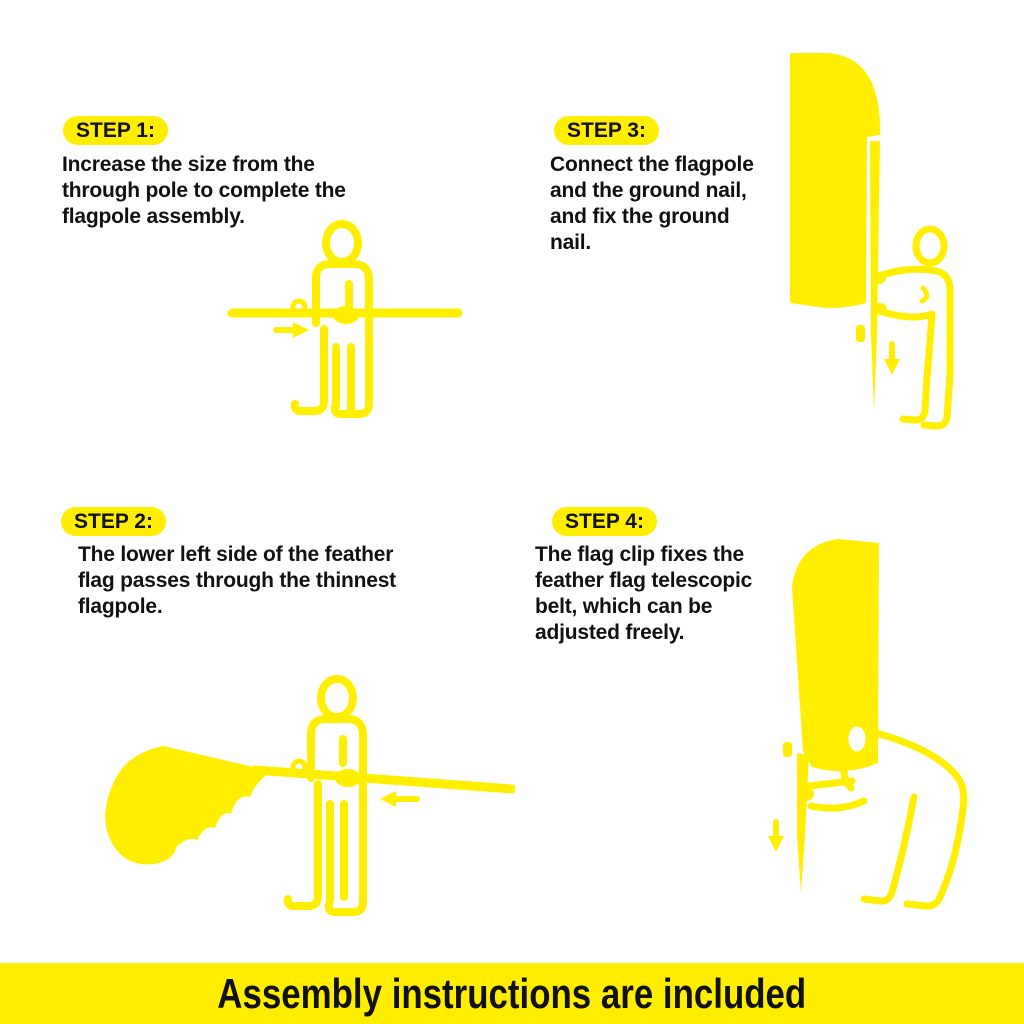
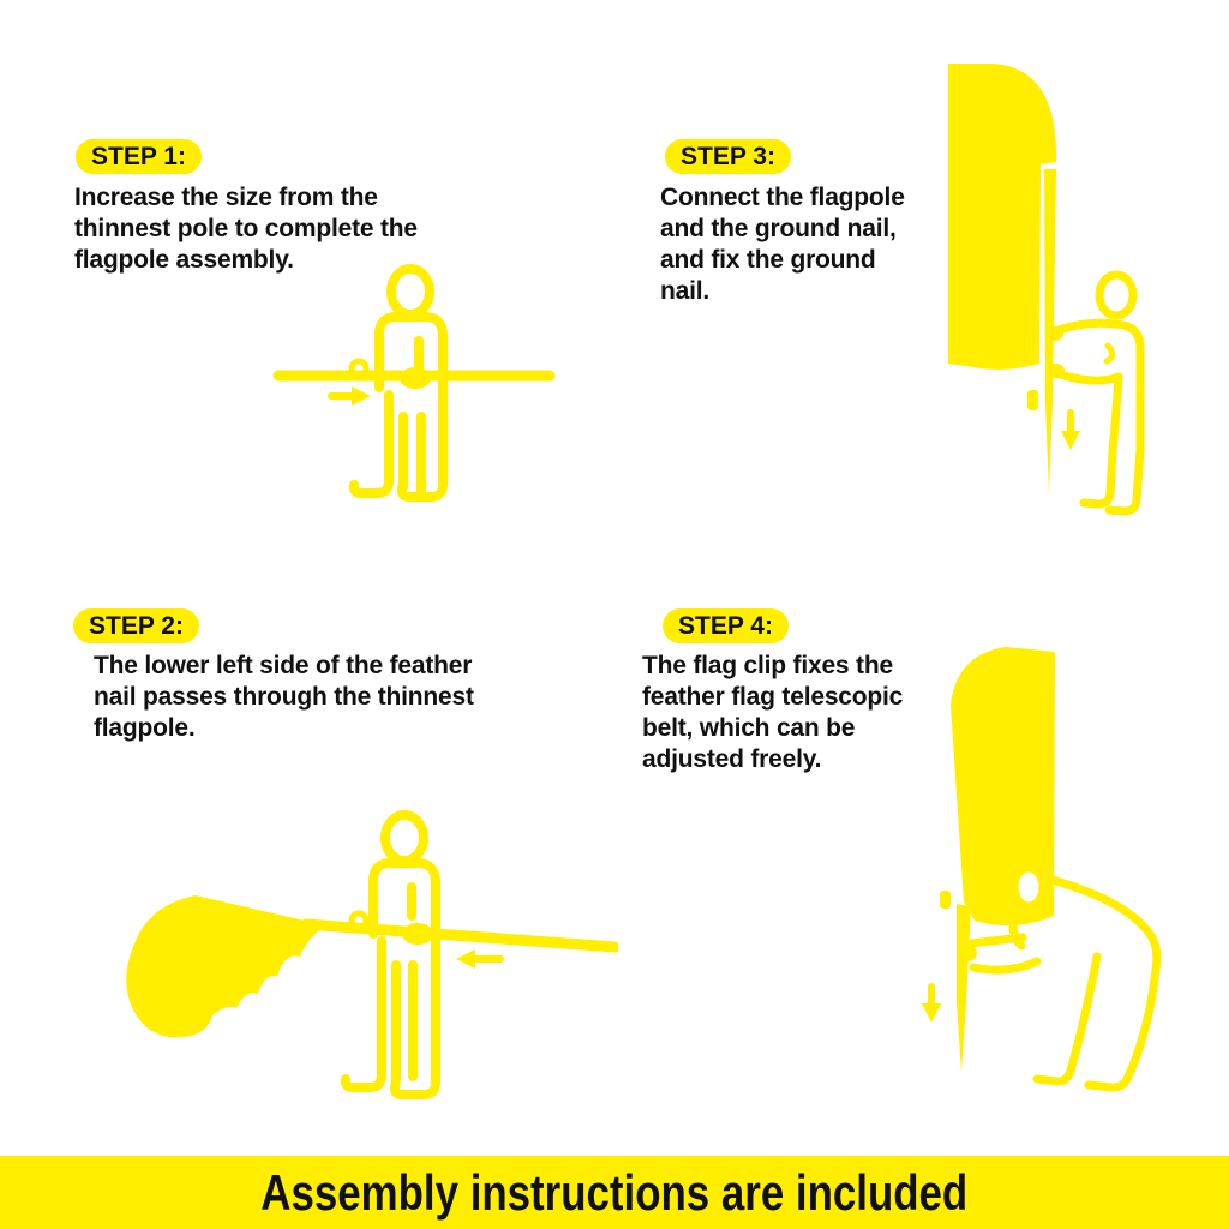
  STEP 1:
- Increase the size from the through pole to complete the flagpole assembly.
+ Increase the size from the thinnest pole to complete the flagpole assembly.
  STEP 3:
  Connect the flagpole and the ground nail, and fix the ground nail.
  STEP 2:
- The lower left side of the feather flag passes through the thinnest flagpole.
+ The lower left side of the feather nail passes through the thinnest flagpole.
  STEP 4:
  The flag clip fixes the feather flag telescopic belt, which can be adjusted freely.
  Assembly instructions are included
